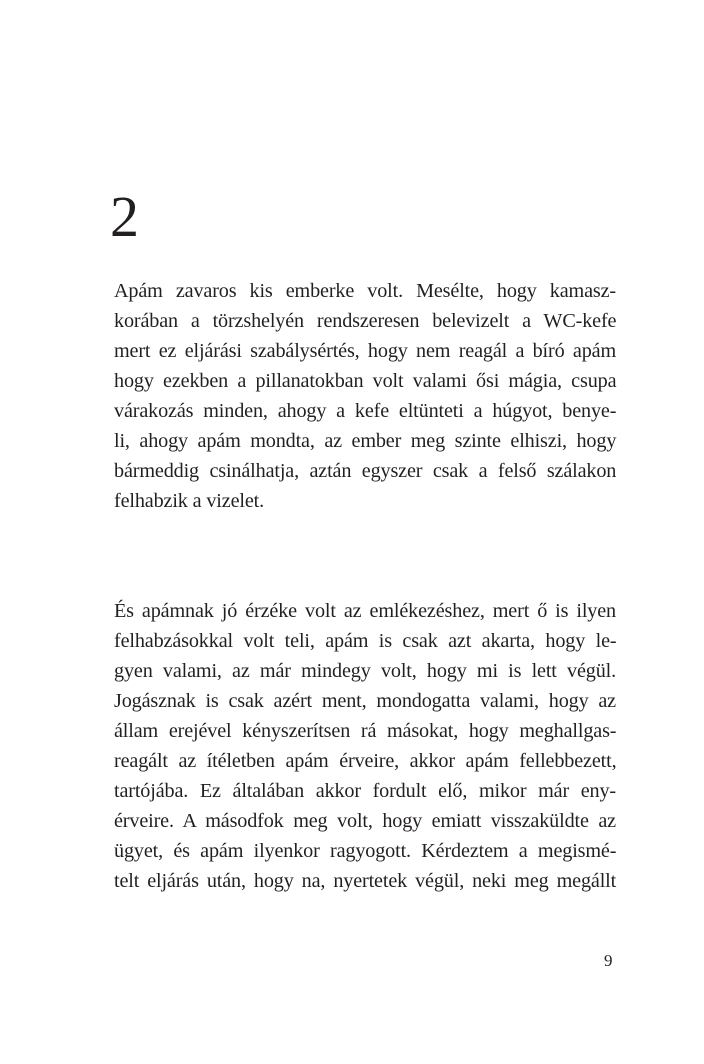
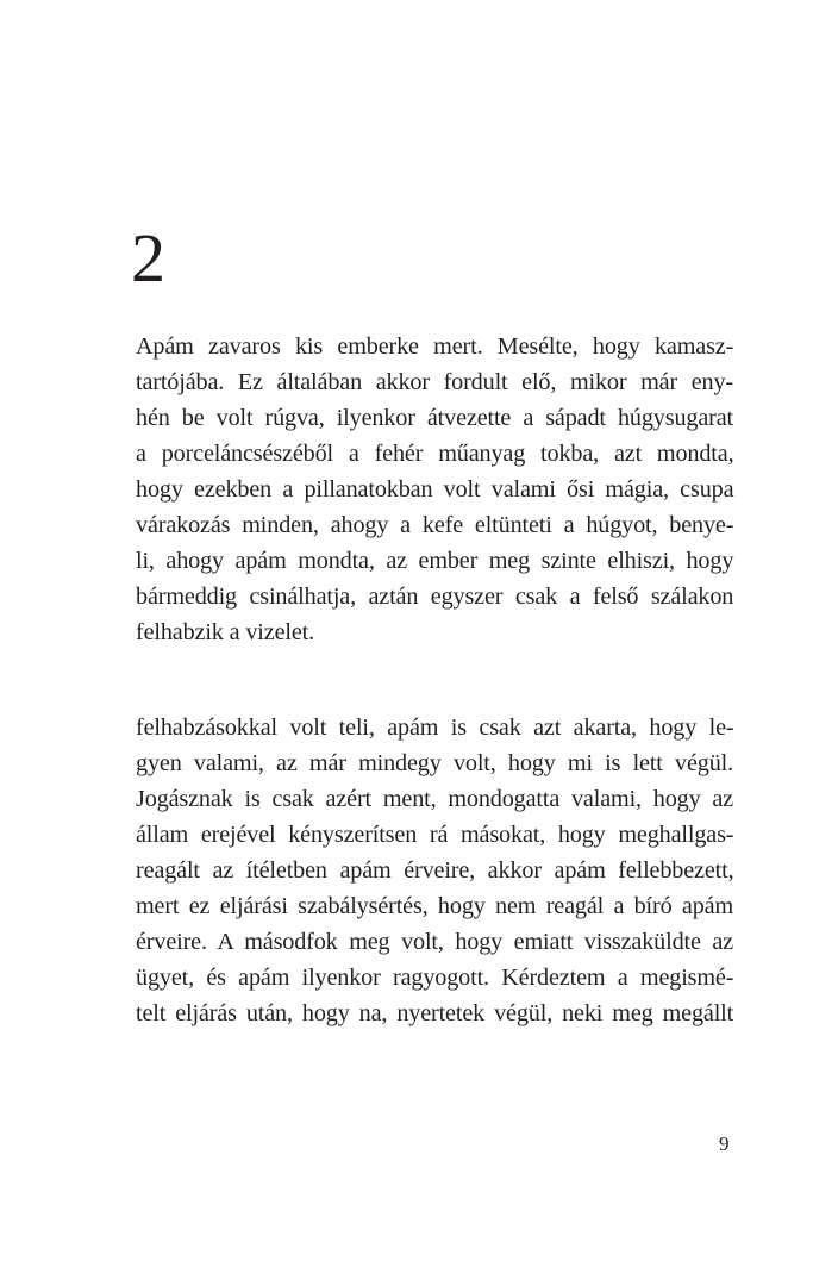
  2
- Apám zavaros kis emberke volt. Mesélte, hogy kamasz-
+ Apám zavaros kis emberke mert. Mesélte, hogy kamasz-
- korában a törzshelyén rendszeresen belevizelt a WC-kefe
- mert ez eljárási szabálysértés, hogy nem reagál a bíró apám
+ tartójába. Ez általában akkor fordult elő, mikor már eny-
+ hén be volt rúgva, ilyenkor átvezette a sápadt húgysugarat
+ a porceláncsészéből a fehér műanyag tokba, azt mondta,
  hogy ezekben a pillanatokban volt valami ősi mágia, csupa
  várakozás minden, ahogy a kefe eltünteti a húgyot, benye-
  li, ahogy apám mondta, az ember meg szinte elhiszi, hogy
  bármeddig csinálhatja, aztán egyszer csak a felső szálakon
  felhabzik a vizelet.
- És apámnak jó érzéke volt az emlékezéshez, mert ő is ilyen
  felhabzásokkal volt teli, apám is csak azt akarta, hogy le-
  gyen valami, az már mindegy volt, hogy mi is lett végül.
  Jogásznak is csak azért ment, mondogatta valami, hogy az
  állam erejével kényszerítsen rá másokat, hogy meghallgas-
  reagált az ítéletben apám érveire, akkor apám fellebbezett,
- tartójába. Ez általában akkor fordult elő, mikor már eny-
+ mert ez eljárási szabálysértés, hogy nem reagál a bíró apám
  érveire. A másodfok meg volt, hogy emiatt visszaküldte az
  ügyet, és apám ilyenkor ragyogott. Kérdeztem a megismé-
  telt eljárás után, hogy na, nyertetek végül, neki meg megállt
  9
